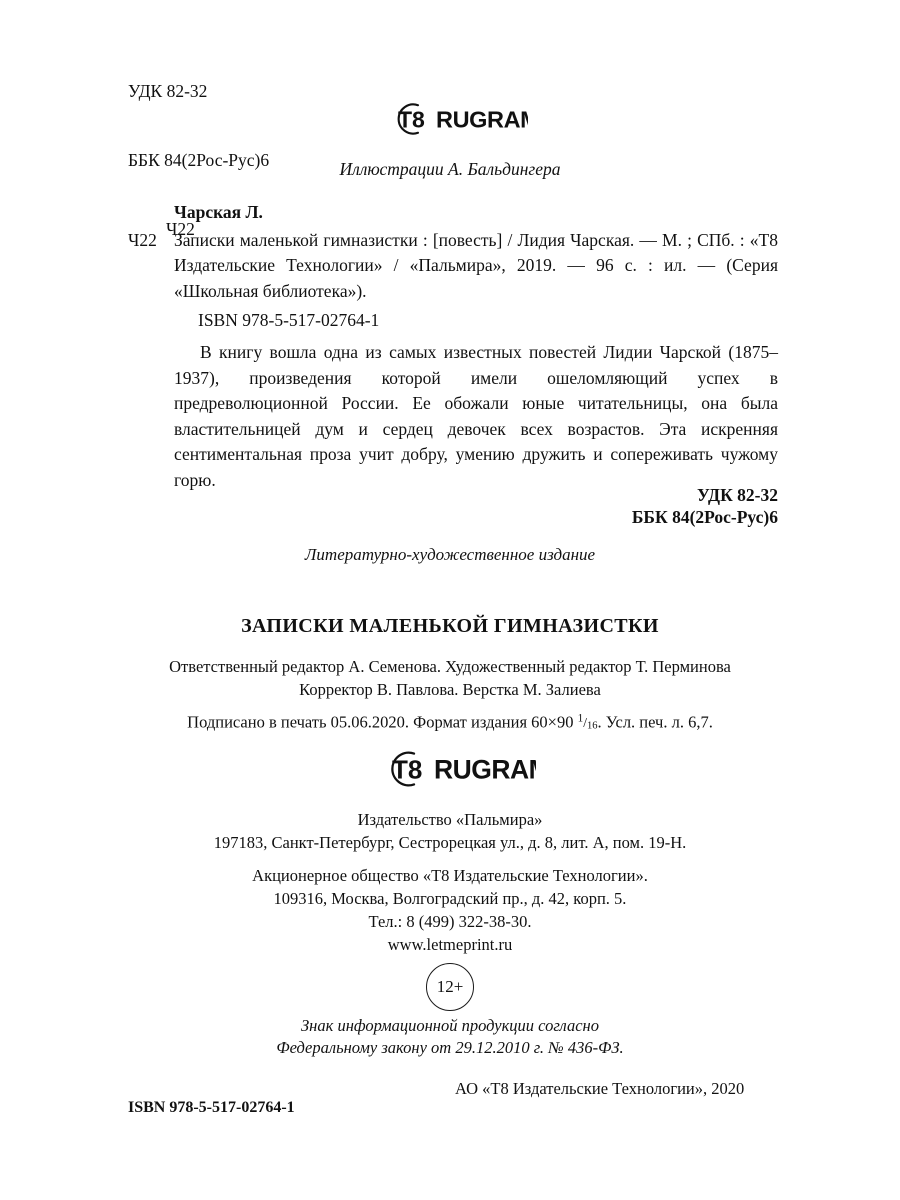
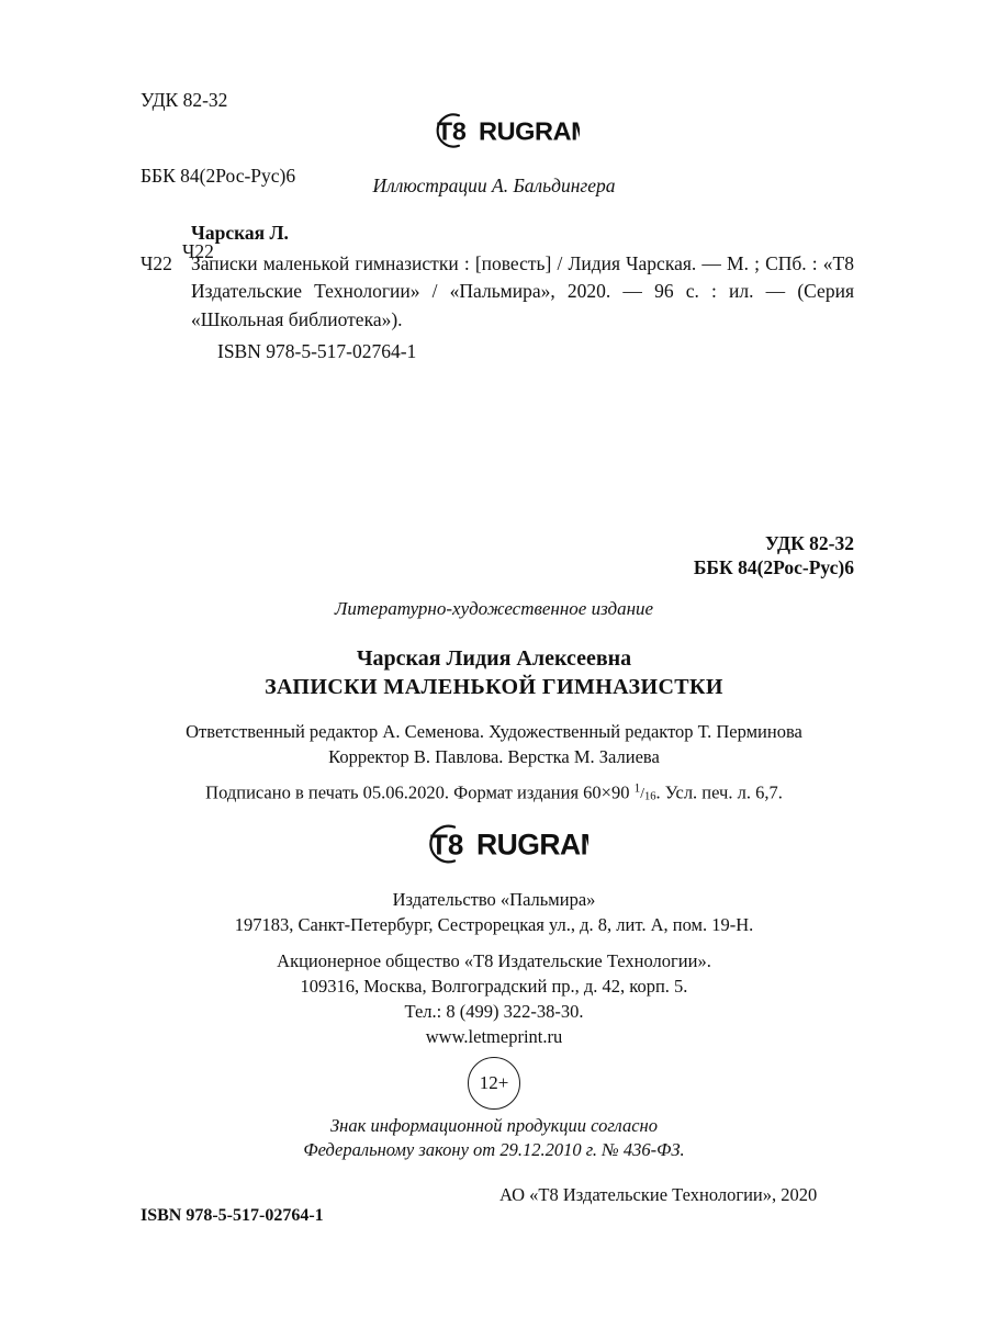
  УДК 82-32
  ББК 84(2Рос-Рус)6
  Ч22
  T8
  RUGRA
  Иллюстрации А. Бальдингера
  Чарская Л.
  Ч22
- Записки маленькой гимназистки : [повесть] / Лидия Чарская. — М. ; СПб. : «Т8 Издательские Технологии» / «Пальмира», 2019. — 96 с. : ил. — (Серия «Школьная библиотека»).
+ Записки маленькой гимназистки : [повесть] / Лидия Чарская. — М. ; СПб. : «Т8 Издательские Технологии» / «Пальмира», 2020. — 96 с. : ил. — (Серия «Школьная библиотека»).
  ISBN 978-5-517-02764-1
- В книгу вошла одна из самых известных повестей Лидии Чарской (1875–1937), произведения которой имели ошеломляющий успех в предреволюционной России. Ее обожали юные читательницы, она была властительницей дум и сердец девочек всех возрастов. Эта искренняя сентиментальная проза учит добру, умению дружить и сопереживать чужому горю.
  УДК 82-32
  ББК 84(2Рос-Рус)6
  Литературно-художественное издание
+ Чарская Лидия Алексеевна
  ЗАПИСКИ МАЛЕНЬКОЙ ГИМНАЗИСТКИ
  Ответственный редактор А. Семенова. Художественный редактор Т. Перминова
  Корректор В. Павлова. Верстка М. Залиева
  Подписано в печать 05.06.2020. Формат издания 60×90 1/16. Усл. печ. л. 6,7.
  T8
  RUGRA
  Издательство «Пальмира»
  197183, Санкт-Петербург, Сестрорецкая ул., д. 8, лит. А, пом. 19-Н.
  Акционерное общество «Т8 Издательские Технологии».
  109316, Москва, Волгоградский пр., д. 42, корп. 5.
  Тел.: 8 (499) 322-38-30.
  www.letmeprint.ru
  12+
  Знак информационной продукции согласно
  Федеральному закону от 29.12.2010 г. № 436-ФЗ.
  ISBN 978-5-517-02764-1
  АО «Т8 Издательские Технологии», 2020
